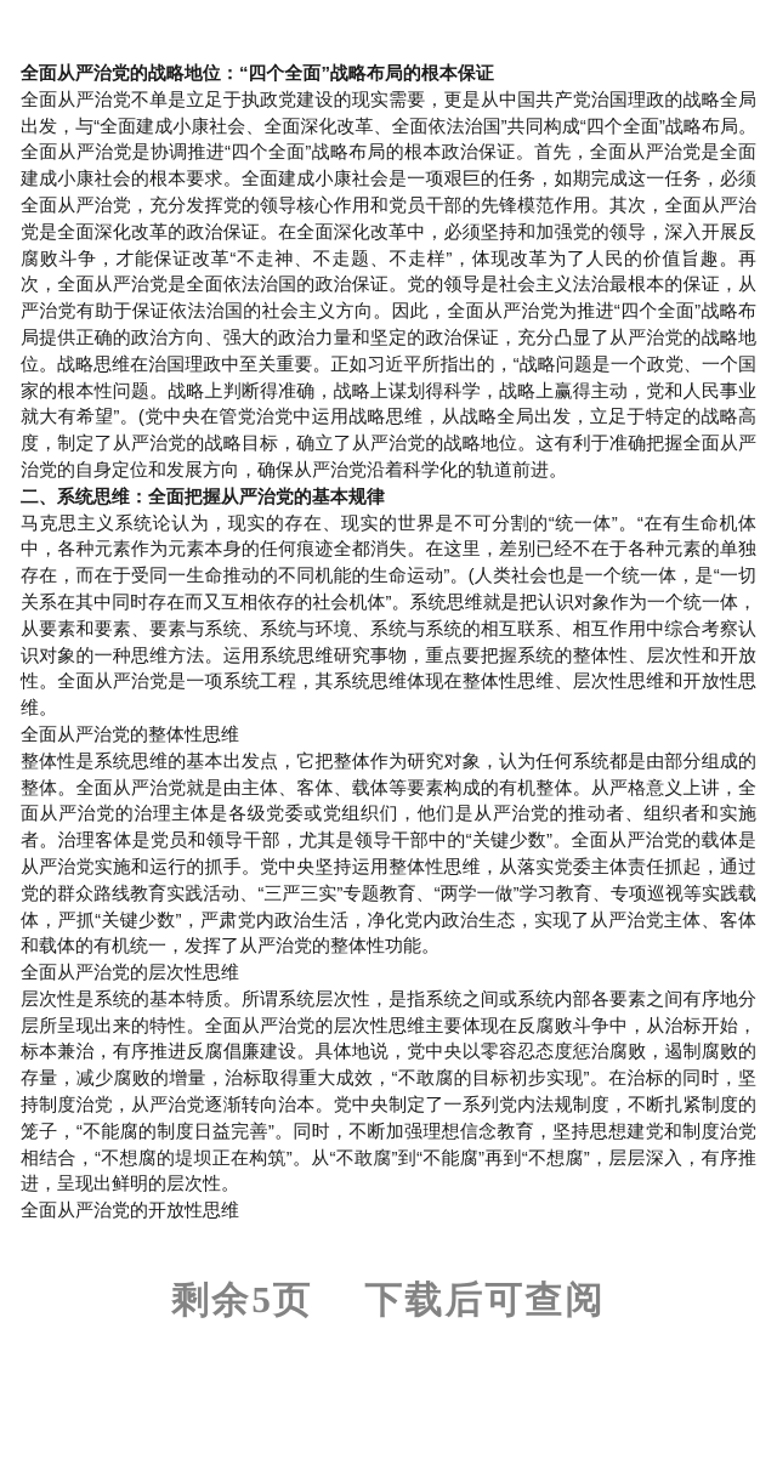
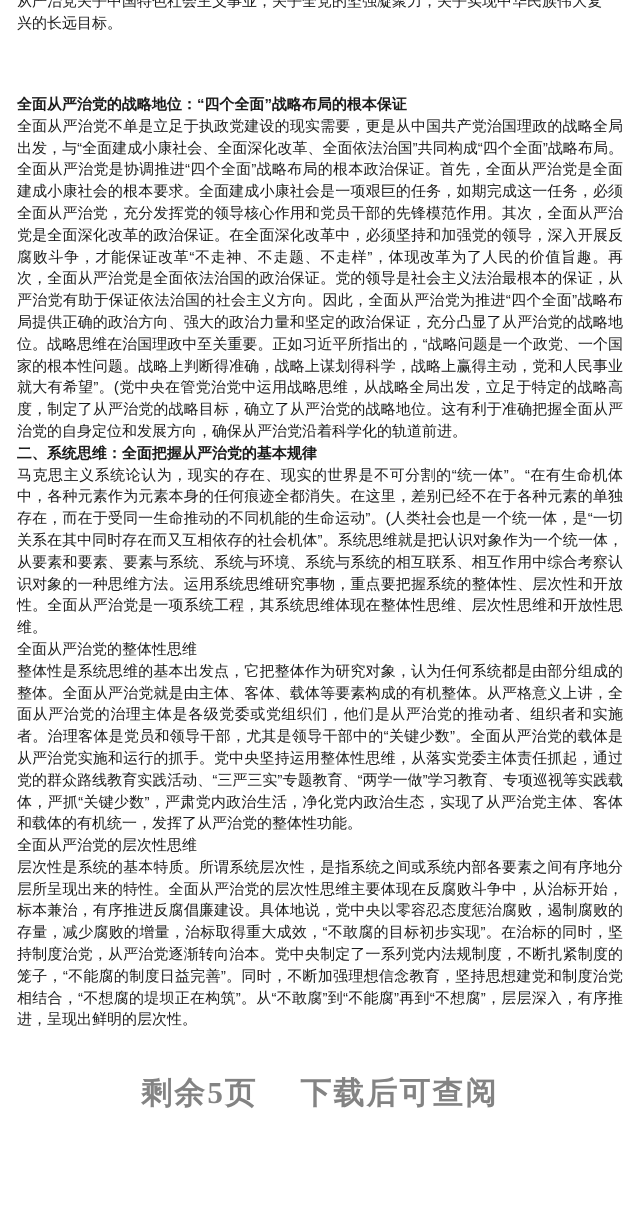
+ 从严治党关乎中国特色社会主义事业，关乎全党的坚强凝聚力，关乎实现中华民族伟大复
+ 兴的长远目标。
  全面从严治党的战略地位：“四个全面”战略布局的根本保证
  全面从严治党不单是立足于执政党建设的现实需要，更是从中国共产党治国理政的战略全局出发，与“全面建成小康社会、全面深化改革、全面依法治国”共同构成“四个全面”战略布局。全面从严治党是协调推进“四个全面”战略布局的根本政治保证。首先，全面从严治党是全面建成小康社会的根本要求。全面建成小康社会是一项艰巨的任务，如期完成这一任务，必须全面从严治党，充分发挥党的领导核心作用和党员干部的先锋模范作用。其次，全面从严治党是全面深化改革的政治保证。在全面深化改革中，必须坚持和加强党的领导，深入开展反腐败斗争，才能保证改革“不走神、不走题、不走样”，体现改革为了人民的价值旨趣。再次，全面从严治党是全面依法治国的政治保证。党的领导是社会主义法治最根本的保证，从严治党有助于保证依法治国的社会主义方向。因此，全面从严治党为推进“四个全面”战略布局提供正确的政治方向、强大的政治力量和坚定的政治保证，充分凸显了从严治党的战略地位。战略思维在治国理政中至关重要。正如习近平所指出的，“战略问题是一个政党、一个国家的根本性问题。战略上判断得准确，战略上谋划得科学，战略上赢得主动，党和人民事业就大有希望”。(党中央在管党治党中运用战略思维，从战略全局出发，立足于特定的战略高度，制定了从严治党的战略目标，确立了从严治党的战略地位。这有利于准确把握全面从严治党的自身定位和发展方向，确保从严治党沿着科学化的轨道前进。
  二、系统思维：全面把握从严治党的基本规律
  马克思主义系统论认为，现实的存在、现实的世界是不可分割的“统一体”。“在有生命机体中，各种元素作为元素本身的任何痕迹全都消失。在这里，差别已经不在于各种元素的单独存在，而在于受同一生命推动的不同机能的生命运动”。(人类社会也是一个统一体，是“一切关系在其中同时存在而又互相依存的社会机体”。系统思维就是把认识对象作为一个统一体，从要素和要素、要素与系统、系统与环境、系统与系统的相互联系、相互作用中综合考察认识对象的一种思维方法。运用系统思维研究事物，重点要把握系统的整体性、层次性和开放性。全面从严治党是一项系统工程，其系统思维体现在整体性思维、层次性思维和开放性思维。
  全面从严治党的整体性思维
  整体性是系统思维的基本出发点，它把整体作为研究对象，认为任何系统都是由部分组成的整体。全面从严治党就是由主体、客体、载体等要素构成的有机整体。从严格意义上讲，全面从严治党的治理主体是各级党委或党组织们，他们是从严治党的推动者、组织者和实施者。治理客体是党员和领导干部，尤其是领导干部中的“关键少数”。全面从严治党的载体是从严治党实施和运行的抓手。党中央坚持运用整体性思维，从落实党委主体责任抓起，通过党的群众路线教育实践活动、“三严三实”专题教育、“两学一做”学习教育、专项巡视等实践载体，严抓“关键少数”，严肃党内政治生活，净化党内政治生态，实现了从严治党主体、客体和载体的有机统一，发挥了从严治党的整体性功能。
  全面从严治党的层次性思维
  层次性是系统的基本特质。所谓系统层次性，是指系统之间或系统内部各要素之间有序地分层所呈现出来的特性。全面从严治党的层次性思维主要体现在反腐败斗争中，从治标开始，标本兼治，有序推进反腐倡廉建设。具体地说，党中央以零容忍态度惩治腐败，遏制腐败的存量，减少腐败的增量，治标取得重大成效，“不敢腐的目标初步实现”。在治标的同时，坚持制度治党，从严治党逐渐转向治本。党中央制定了一系列党内法规制度，不断扎紧制度的笼子，“不能腐的制度日益完善”。同时，不断加强理想信念教育，坚持思想建党和制度治党相结合，“不想腐的堤坝正在构筑”。从“不敢腐”到“不能腐”再到“不想腐”，层层深入，有序推进，呈现出鲜明的层次性。
- 全面从严治党的开放性思维
  剩余5页 下载后可查阅
